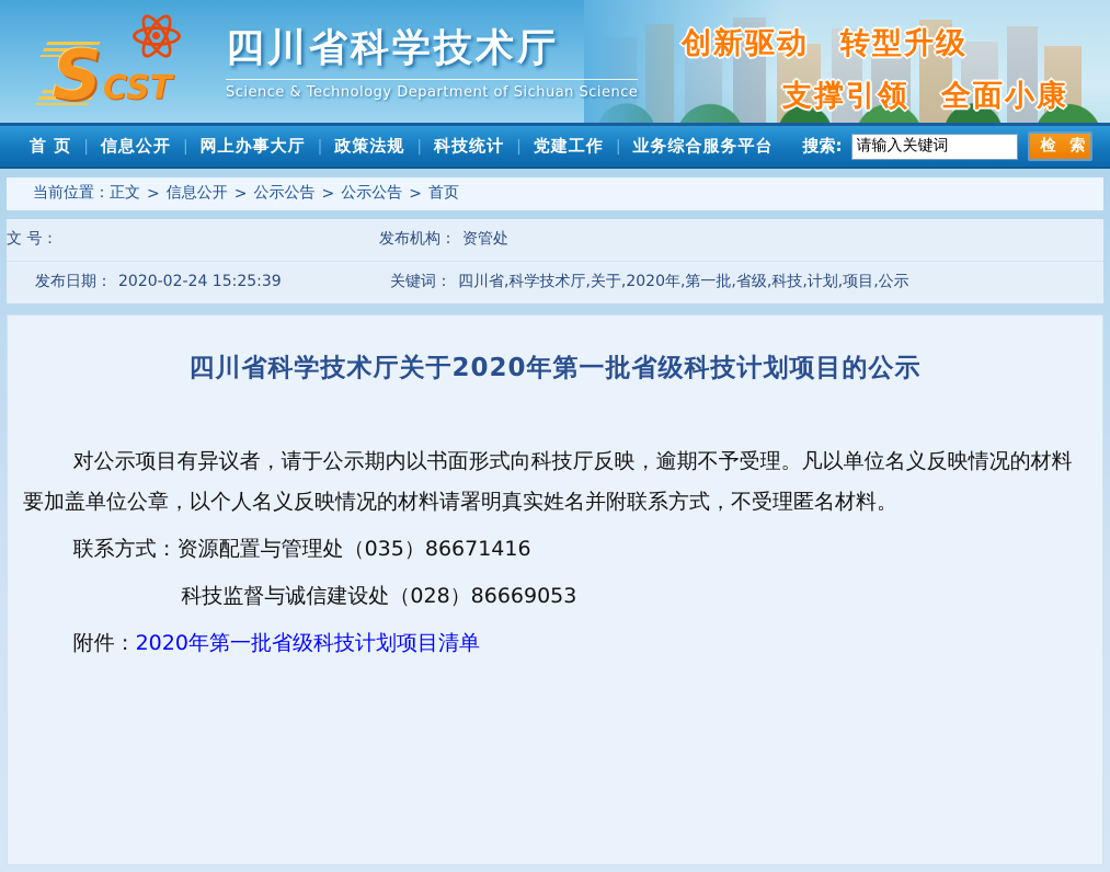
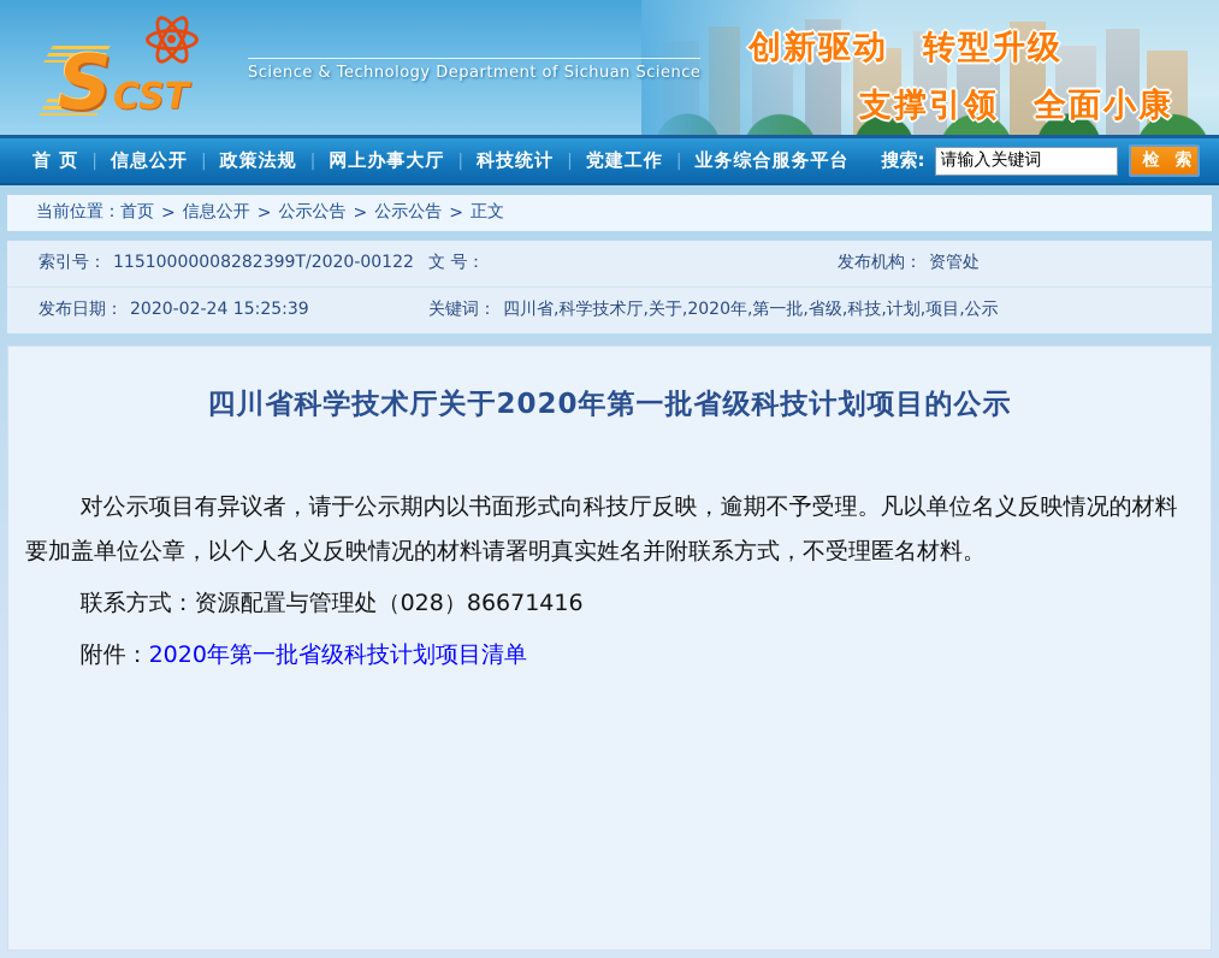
  S
  CST
- 四川省科学技术厅
  Science & Technology Department of Sichuan Science
  创新驱动 转型升级
  支撑引领 全面小康
  首 页
  |
  信息公开
  |
- 网上办事大厅
+ 政策法规
  |
- 政策法规
+ 网上办事大厅
  |
  科技统计
  |
  党建工作
  |
  业务综合服务平台
  搜索:
  请输入关键词
  检 索
  当前位置：
- 正文
+ 首页
  >
  信息公开
  >
  公示公告
  >
  公示公告
  >
- 首页
+ 正文
+ 索引号： 11510000008282399T/2020-00122
  文 号：
  发布机构： 资管处
  发布日期： 2020-02-24 15:25:39
  关键词： 四川省,科学技术厅,关于,2020年,第一批,省级,科技,计划,项目,公示
  四川省科学技术厅关于2020年第一批省级科技计划项目的公示
  对公示项目有异议者，请于公示期内以书面形式向科技厅反映，逾期不予受理。凡以单位名义反映情况的材料要加盖单位公章，以个人名义反映情况的材料请署明真实姓名并附联系方式，不受理匿名材料。
- 联系方式：资源配置与管理处（035）86671416
+ 联系方式：资源配置与管理处（028）86671416
- 科技监督与诚信建设处（028）86669053
  附件：2020年第一批省级科技计划项目清单
